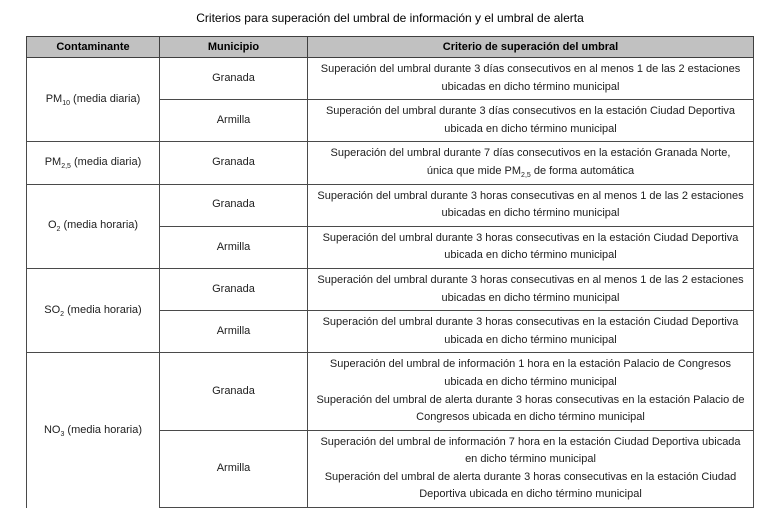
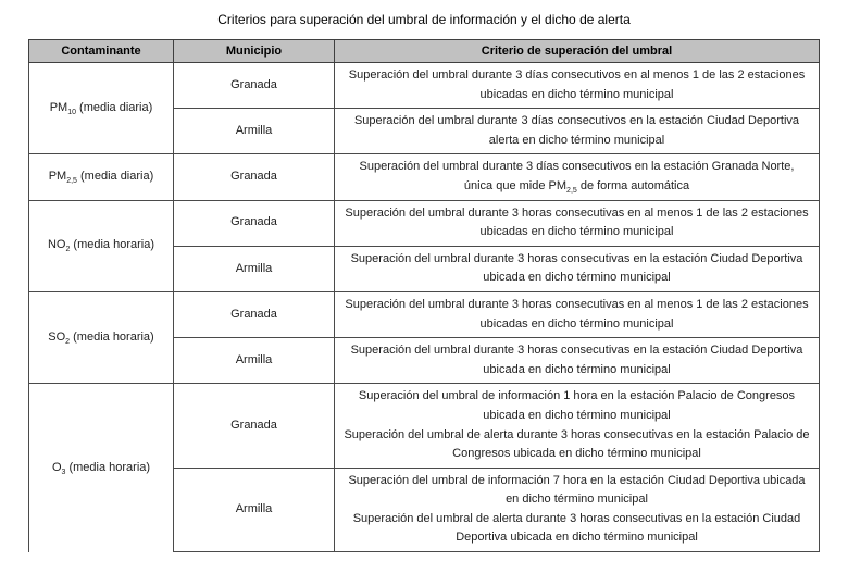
- Criterios para superación del umbral de información y el umbral de alerta
+ Criterios para superación del umbral de información y el dicho de alerta
  Contaminante	Municipio	Criterio de superación del umbral
  PM (media diaria)	Granada	Superación del umbral durante 3 días consecutivos en al menos 1 de las 2 estaciones ubicadas en dicho término municipal
- Armilla	Superación del umbral durante 3 días consecutivos en la estación Ciudad Deportiva ubicada en dicho término municipal
+ Armilla	Superación del umbral durante 3 días consecutivos en la estación Ciudad Deportiva alerta en dicho término municipal
- PM (media diaria)	Granada	Superación del umbral durante 7 días consecutivos en la estación Granada Norte, única que mide PM de forma automática
+ PM (media diaria)	Granada	Superación del umbral durante 3 días consecutivos en la estación Granada Norte, única que mide PM de forma automática
- O (media horaria)	Granada	Superación del umbral durante 3 horas consecutivas en al menos 1 de las 2 estaciones ubicadas en dicho término municipal
+ NO (media horaria)	Granada	Superación del umbral durante 3 horas consecutivas en al menos 1 de las 2 estaciones ubicadas en dicho término municipal
  Armilla	Superación del umbral durante 3 horas consecutivas en la estación Ciudad Deportiva ubicada en dicho término municipal
  SO (media horaria)	Granada	Superación del umbral durante 3 horas consecutivas en al menos 1 de las 2 estaciones ubicadas en dicho término municipal
  Armilla	Superación del umbral durante 3 horas consecutivas en la estación Ciudad Deportiva ubicada en dicho término municipal
- NO (media horaria)	Granada	Superación del umbral de información 1 hora en la estación Palacio de Congresos ubicada en dicho término municipal Superación del umbral de alerta durante 3 horas consecutivas en la estación Palacio de Congresos ubicada en dicho término municipal
+ O (media horaria)	Granada	Superación del umbral de información 1 hora en la estación Palacio de Congresos ubicada en dicho término municipal Superación del umbral de alerta durante 3 horas consecutivas en la estación Palacio de Congresos ubicada en dicho término municipal
  Armilla	Superación del umbral de información 7 hora en la estación Ciudad Deportiva ubicada en dicho término municipal Superación del umbral de alerta durante 3 horas consecutivas en la estación Ciudad Deportiva ubicada en dicho término municipal
